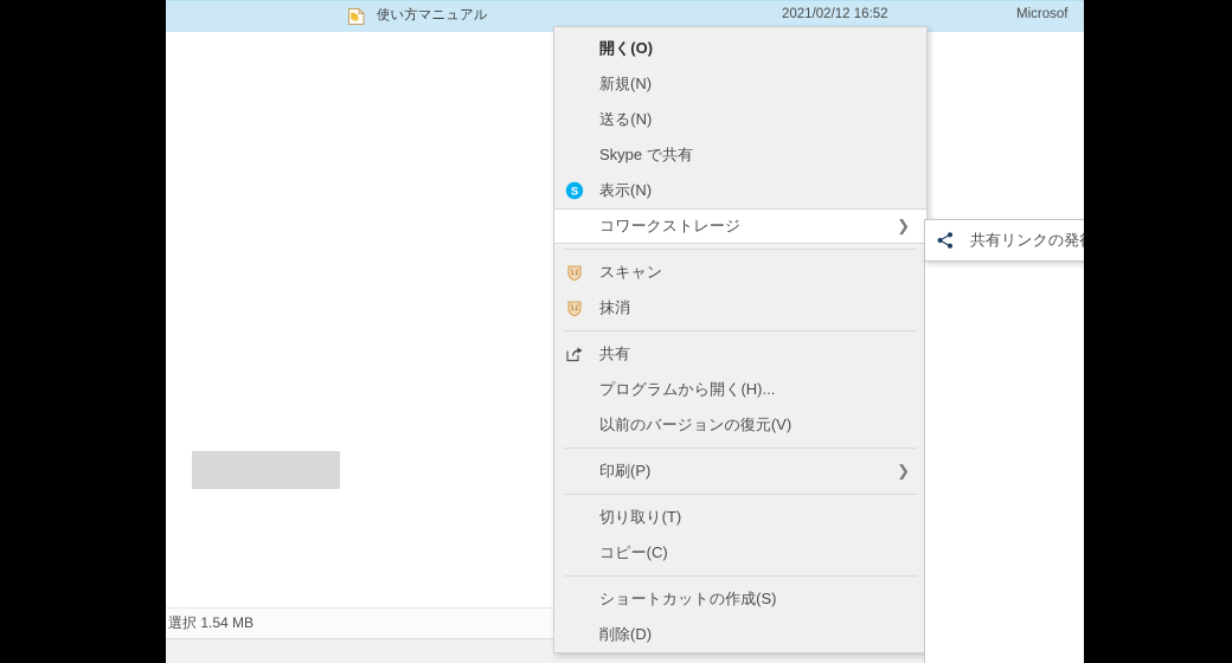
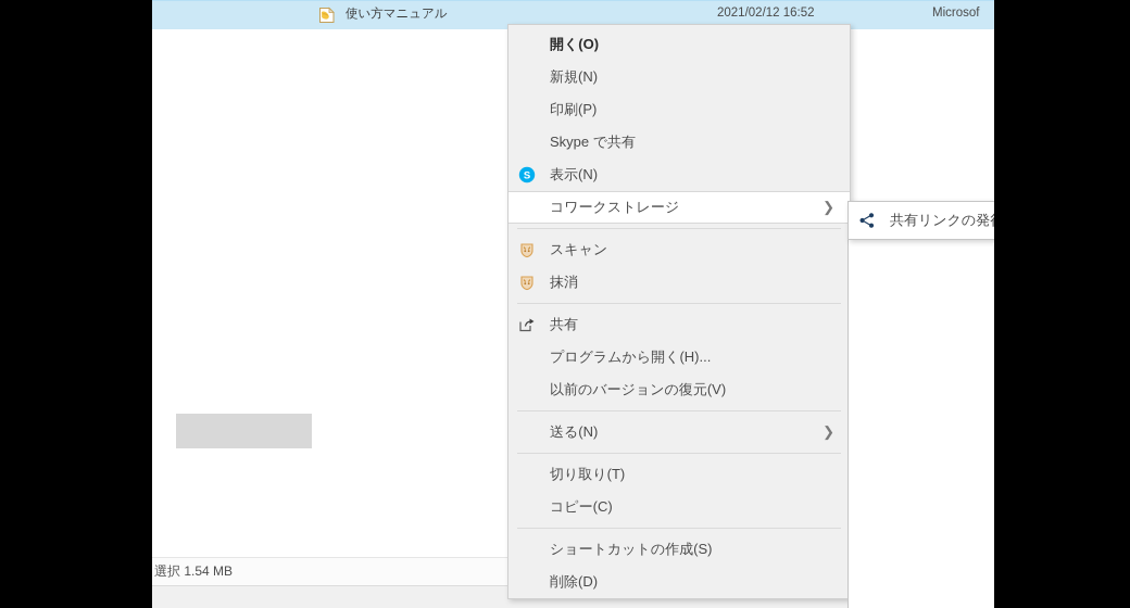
  使い方マニュアル
  2021/02/12 16:52
  Microsof
  選択 1.54 MB
  開く(O)
  新規(N)
- 送る(N)
+ 印刷(P)
  Skype で共有
  S
  表示(N)
  コワークストレージ
  ❯
  スキャン
  抹消
  共有
  プログラムから開く(H)...
  以前のバージョンの復元(V)
- 印刷(P)
+ 送る(N)
  ❯
  切り取り(T)
  コピー(C)
  ショートカットの作成(S)
  削除(D)
